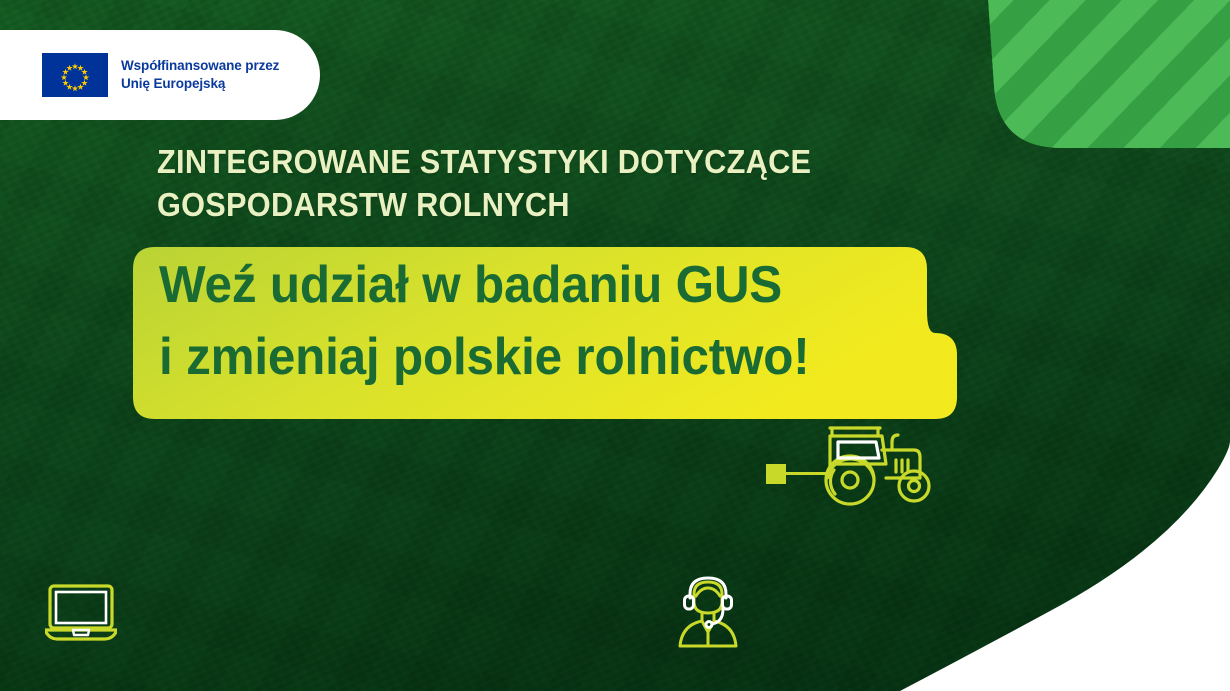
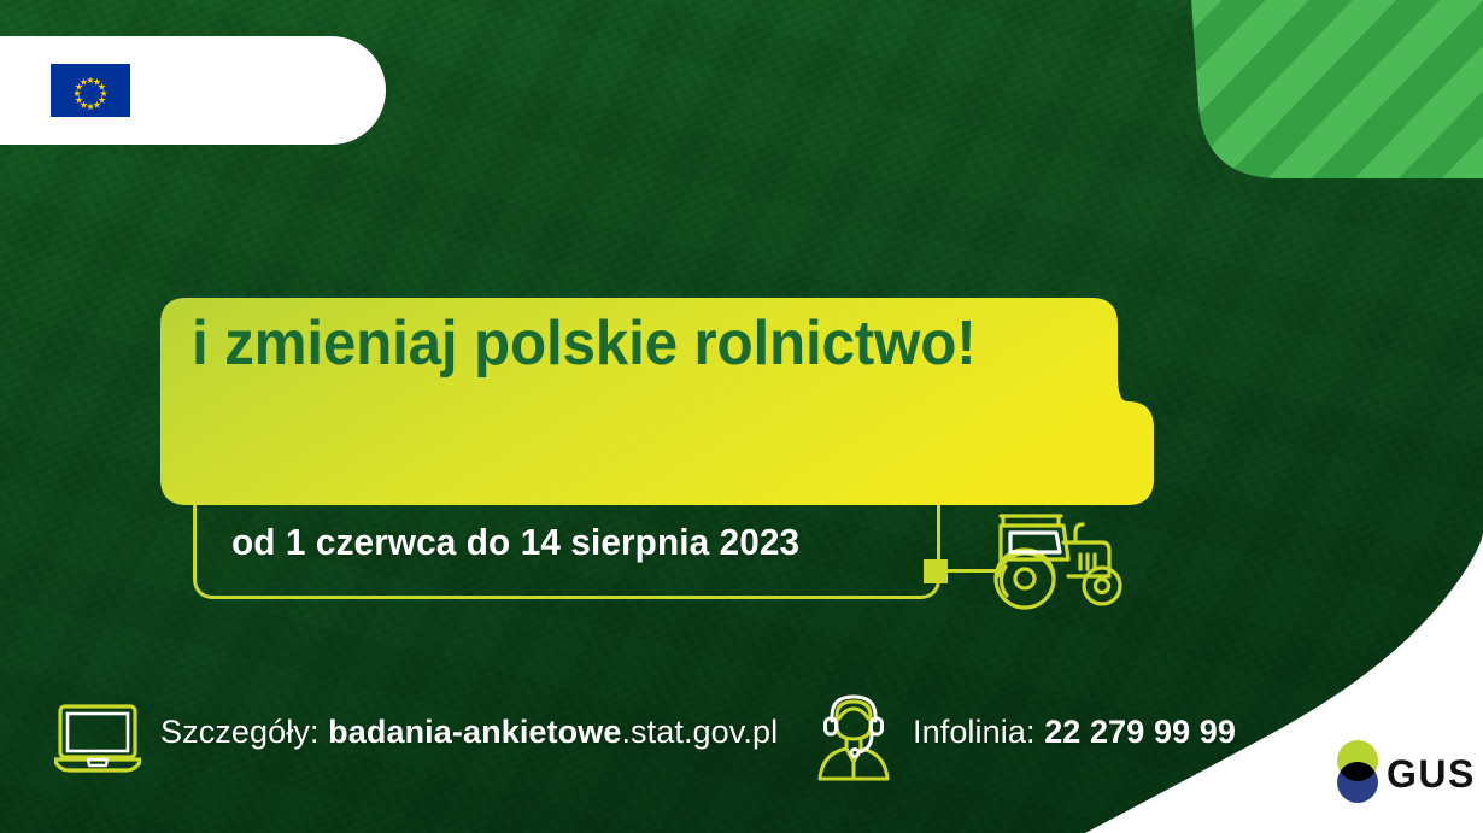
- Współfinansowane przez
- Unię Europejską
- ZINTEGROWANE STATYSTYKI DOTYCZĄCE
- GOSPODARSTW ROLNYCH
- Weź udział w badaniu GUS
  i zmieniaj polskie rolnictwo!
+ od 1 czerwca do 14 sierpnia 2023
+ Szczegóły: badania-ankietowe.stat.gov.pl
+ Infolinia: 22 279 99 99
+ GUS
